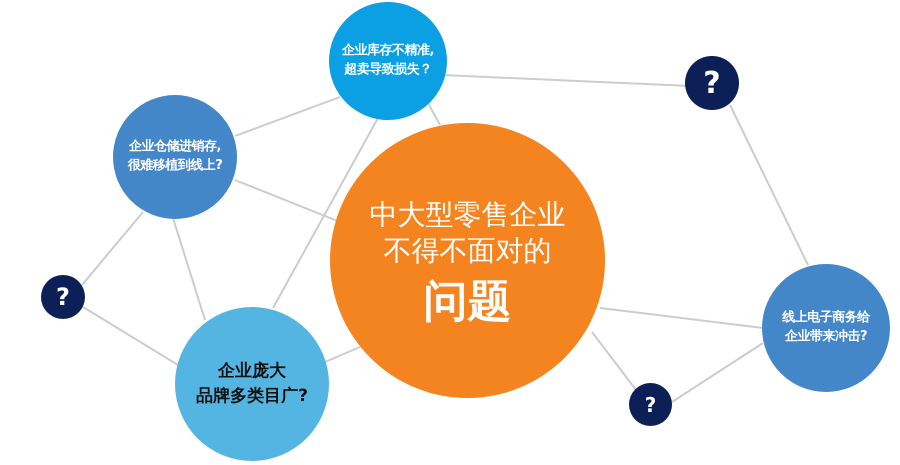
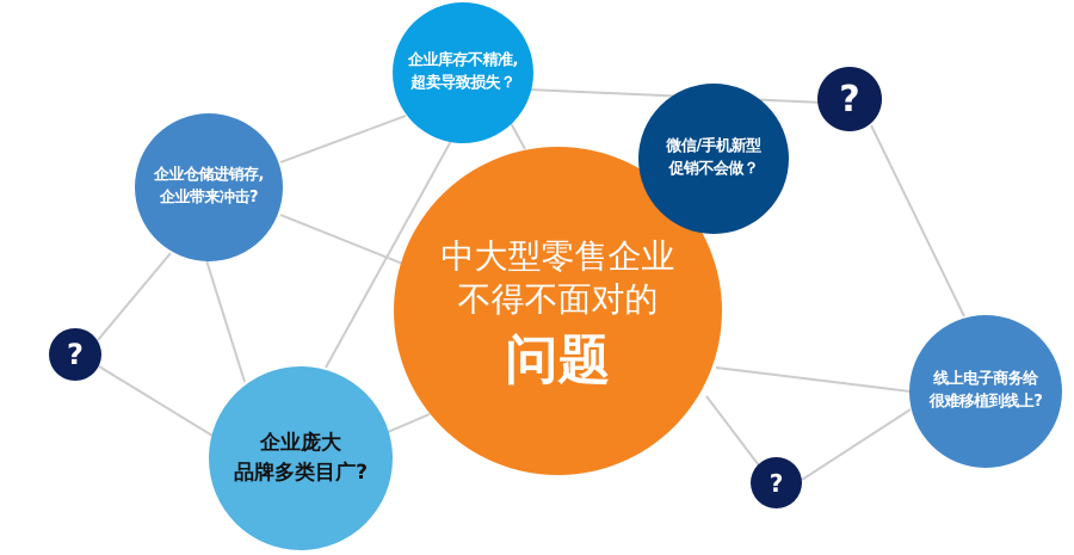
  中大型零售企业
  不得不面对的
  问题
  企业库存不精准,
  超卖导致损失？
  企业仓储进销存,
- 很难移植到线上?
+ 企业带来冲击?
+ 微信/手机新型
+ 促销不会做？
  企业庞大
  品牌多类目广?
  线上电子商务给
- 企业带来冲击?
+ 很难移植到线上?
  ?
  ?
  ?
